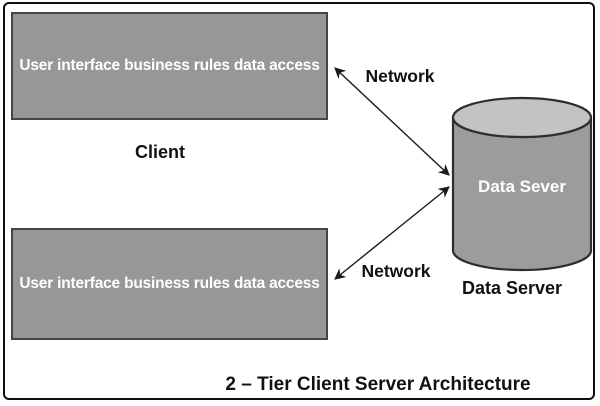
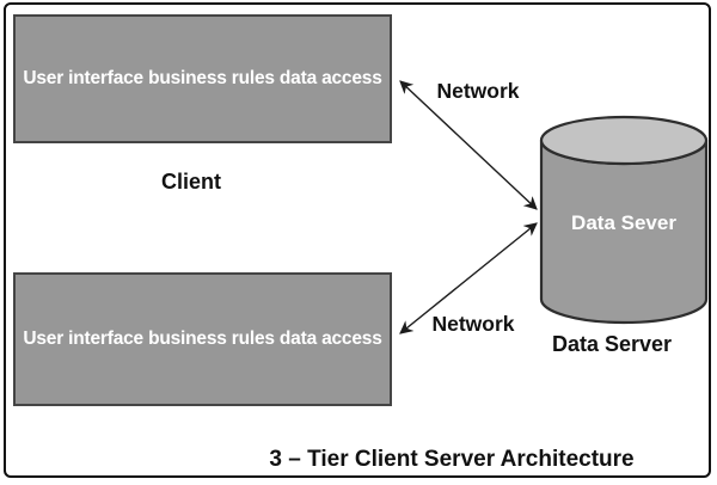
  User interface business rules data access
  Client
  User interface business rules data access
  Data Sever
  Data Server
  Network
  Network
- 2 – Tier Client Server Architecture
+ 3 – Tier Client Server Architecture
